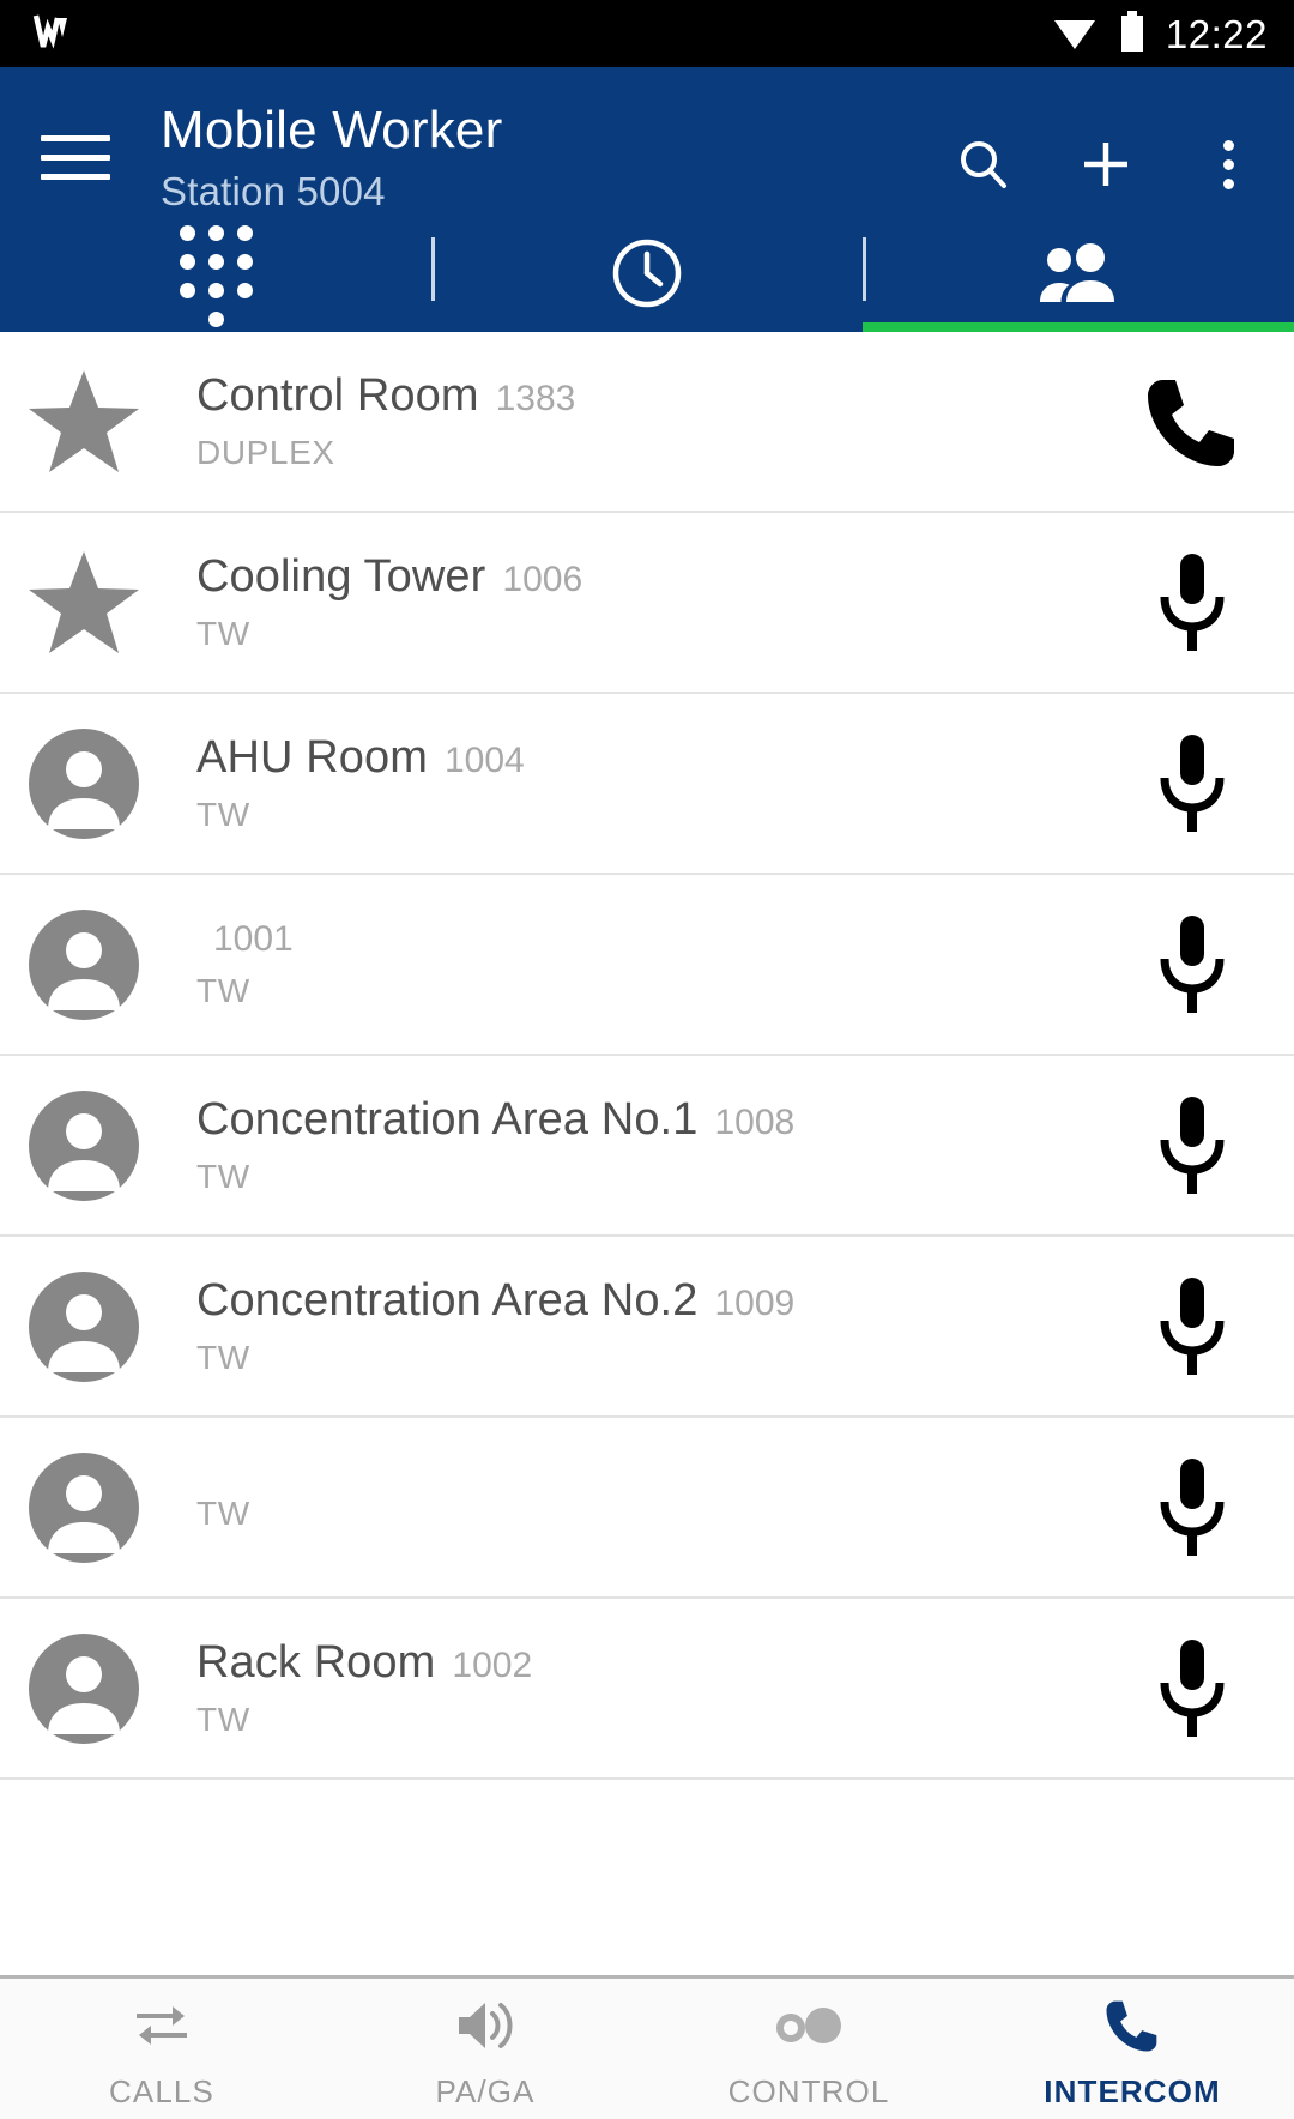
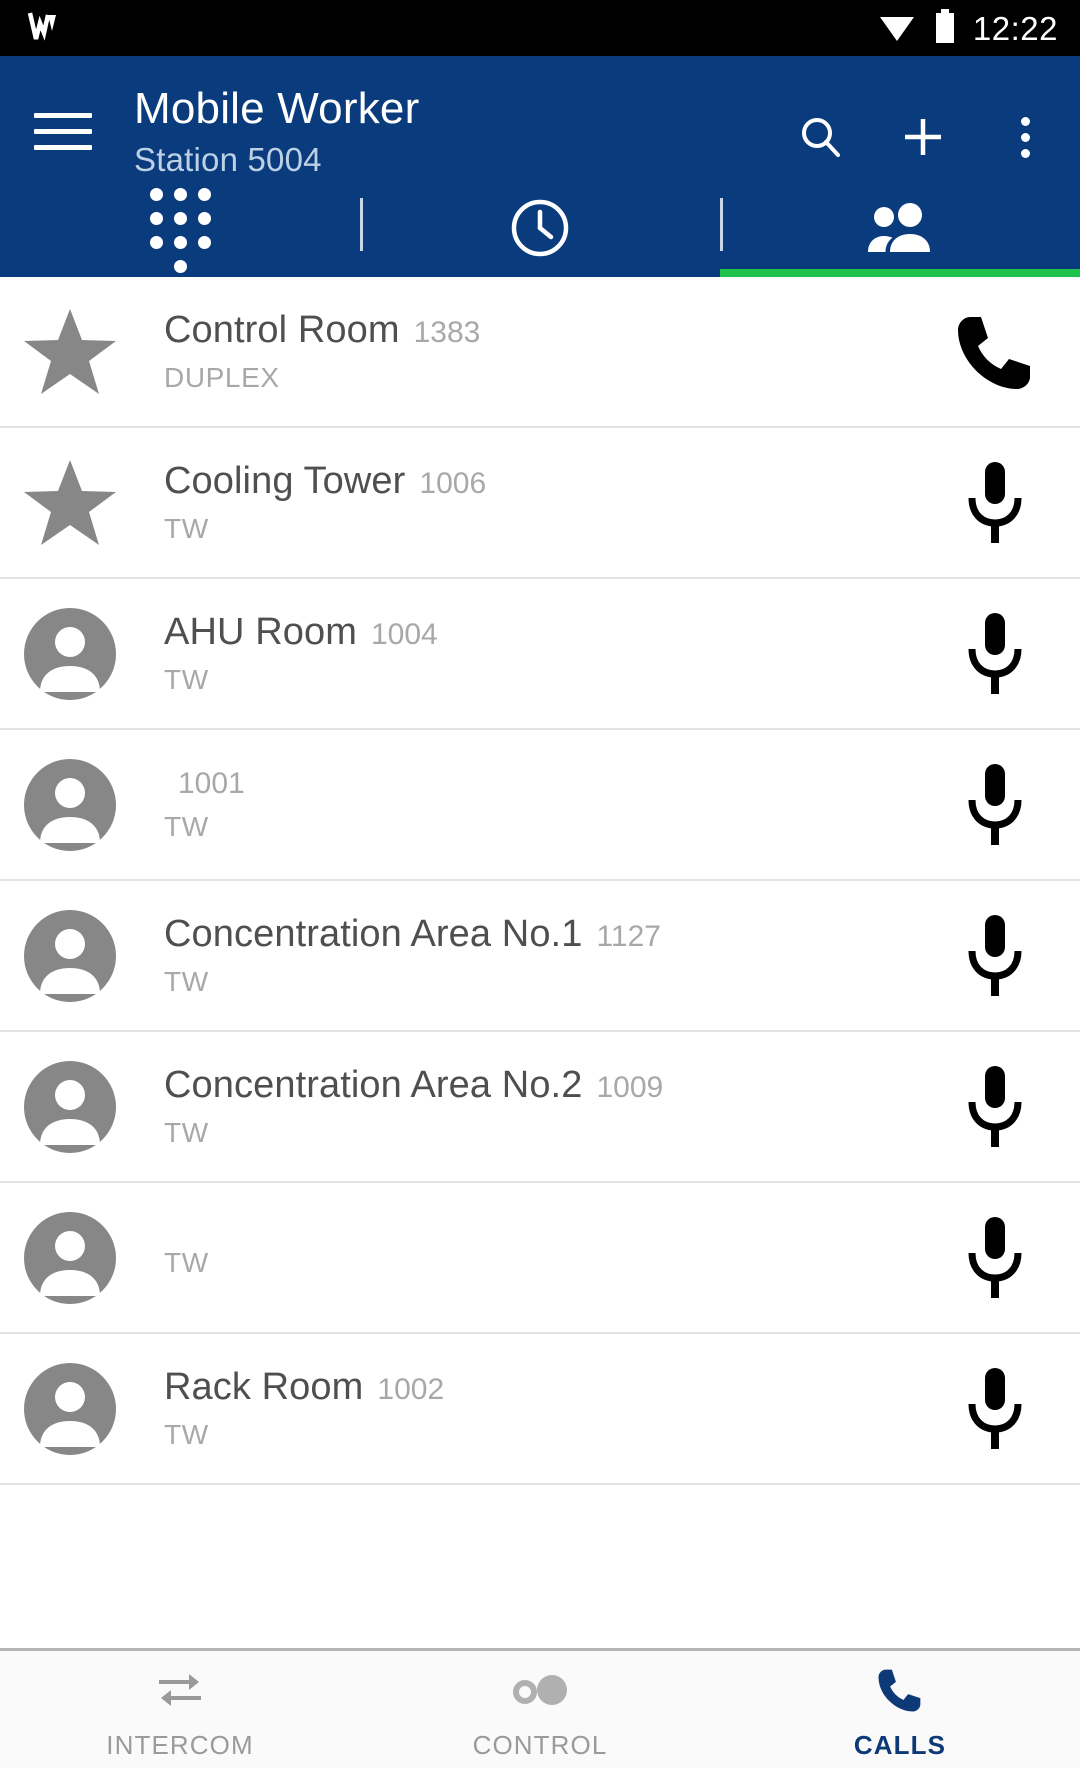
  12:22
  Mobile Worker
  Station 5004
  Control Room
  1383
  DUPLEX
  Cooling Tower
  1006
  TW
  AHU Room
  1004
  TW
  1001
  TW
  Concentration Area No.1
- 1008
+ 1127
  TW
  Concentration Area No.2
  1009
  TW
  TW
  Rack Room
  1002
  TW
- CALLS
+ INTERCOM
- PA/GA
  CONTROL
- INTERCOM
+ CALLS
